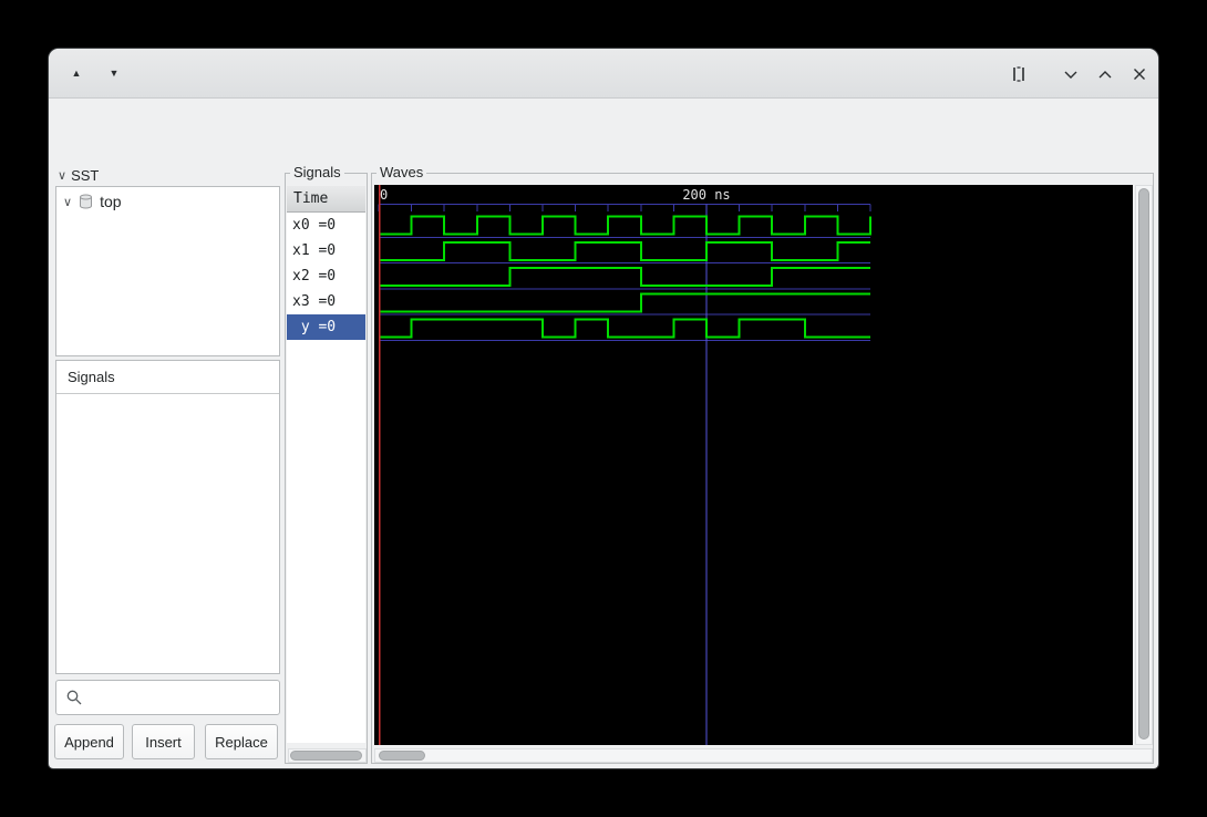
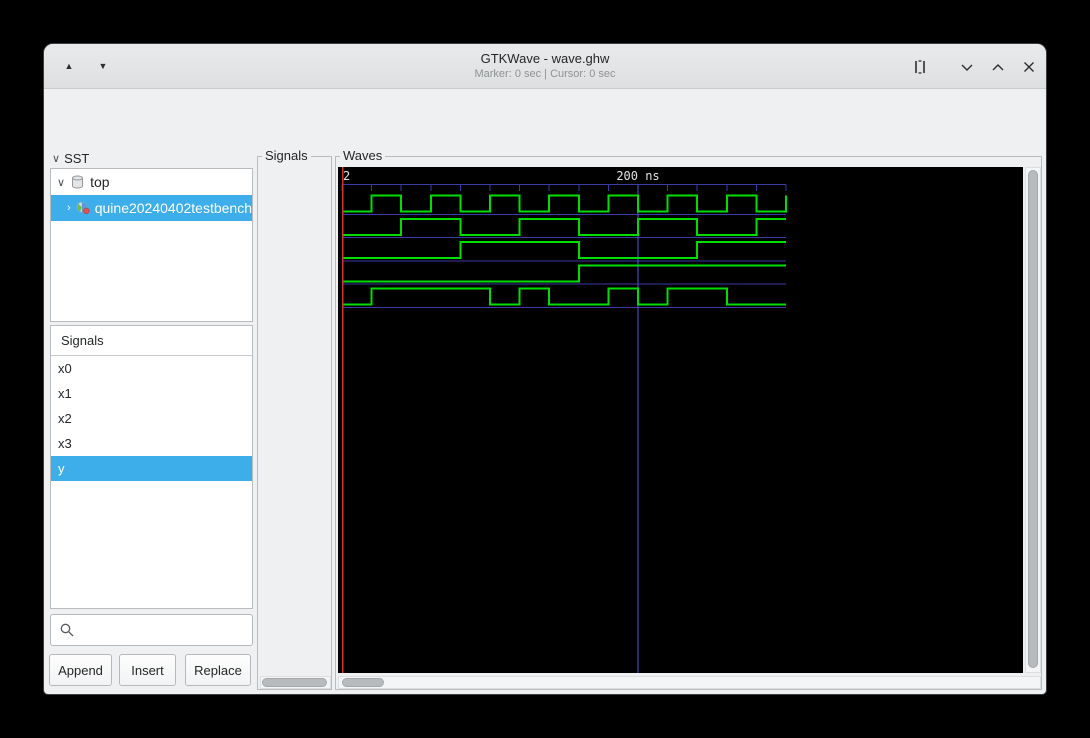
  ▲
  ▼
+ GTKWave - wave.ghw
+ Marker: 0 sec | Cursor: 0 sec
  ∨
  SST
  ∨
  top
+ ›
+ quine20240402testbench
  Signals
+ x0
+ x1
+ x2
+ x3
+ y
  Append
  Insert
  Replace
  Signals
- Time
- x0 =0
- x1 =0
- x2 =0
- x3 =0
- y =0
  Waves
- 0
+ 2
  200 ns
